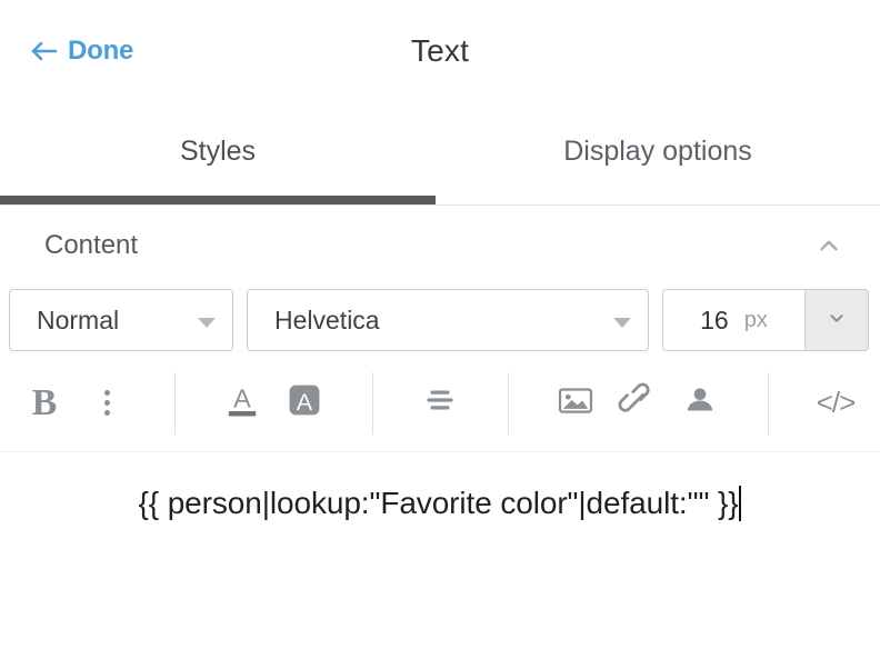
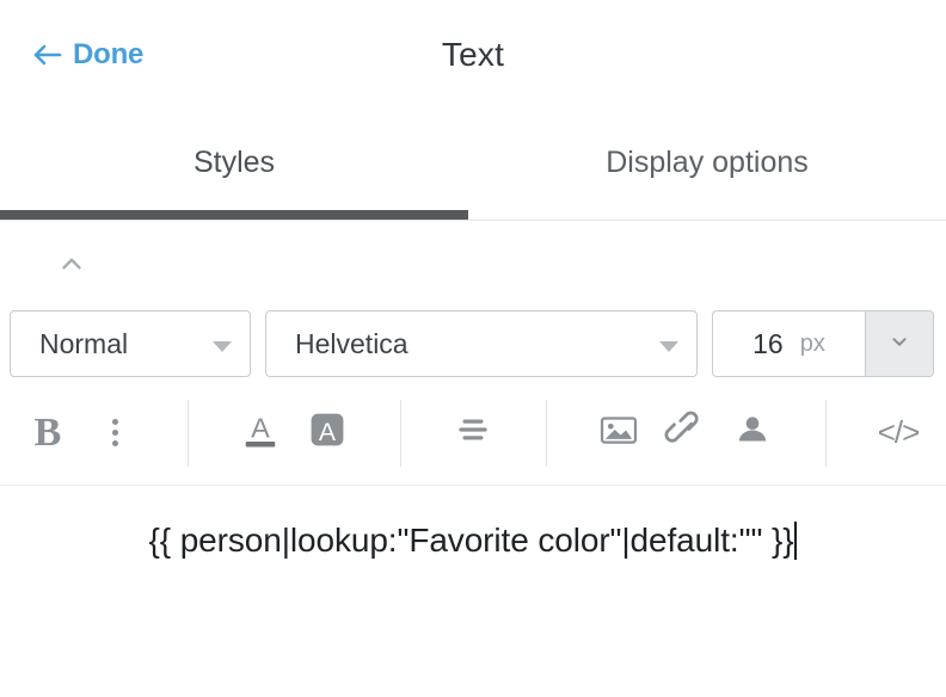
  Done
  Text
  Styles
  Display options
- Content
  Normal
  Helvetica
  16
  px
  B
  A
  A
  </>
  {{ person|lookup:"Favorite color"|default:"" }}
